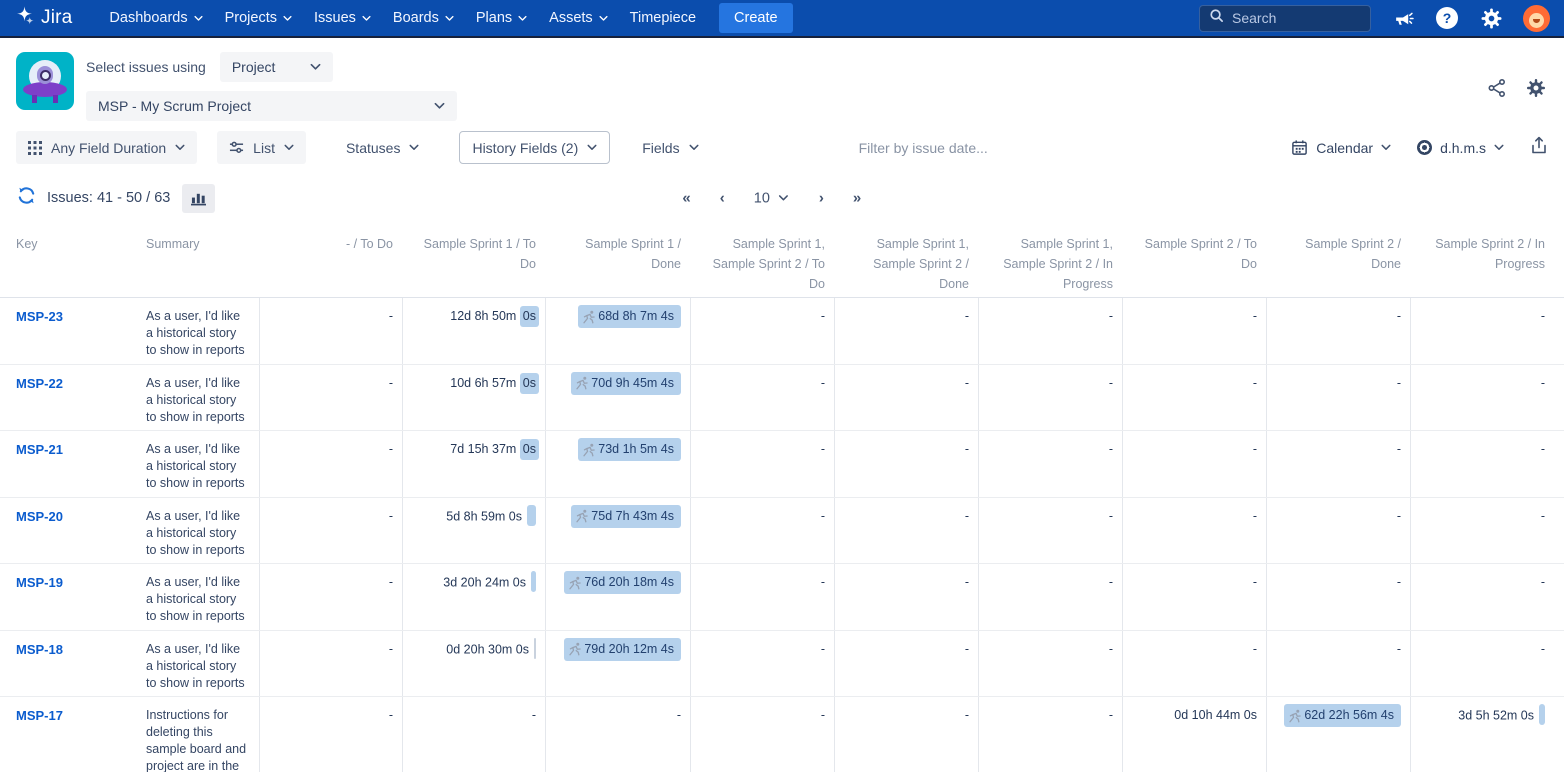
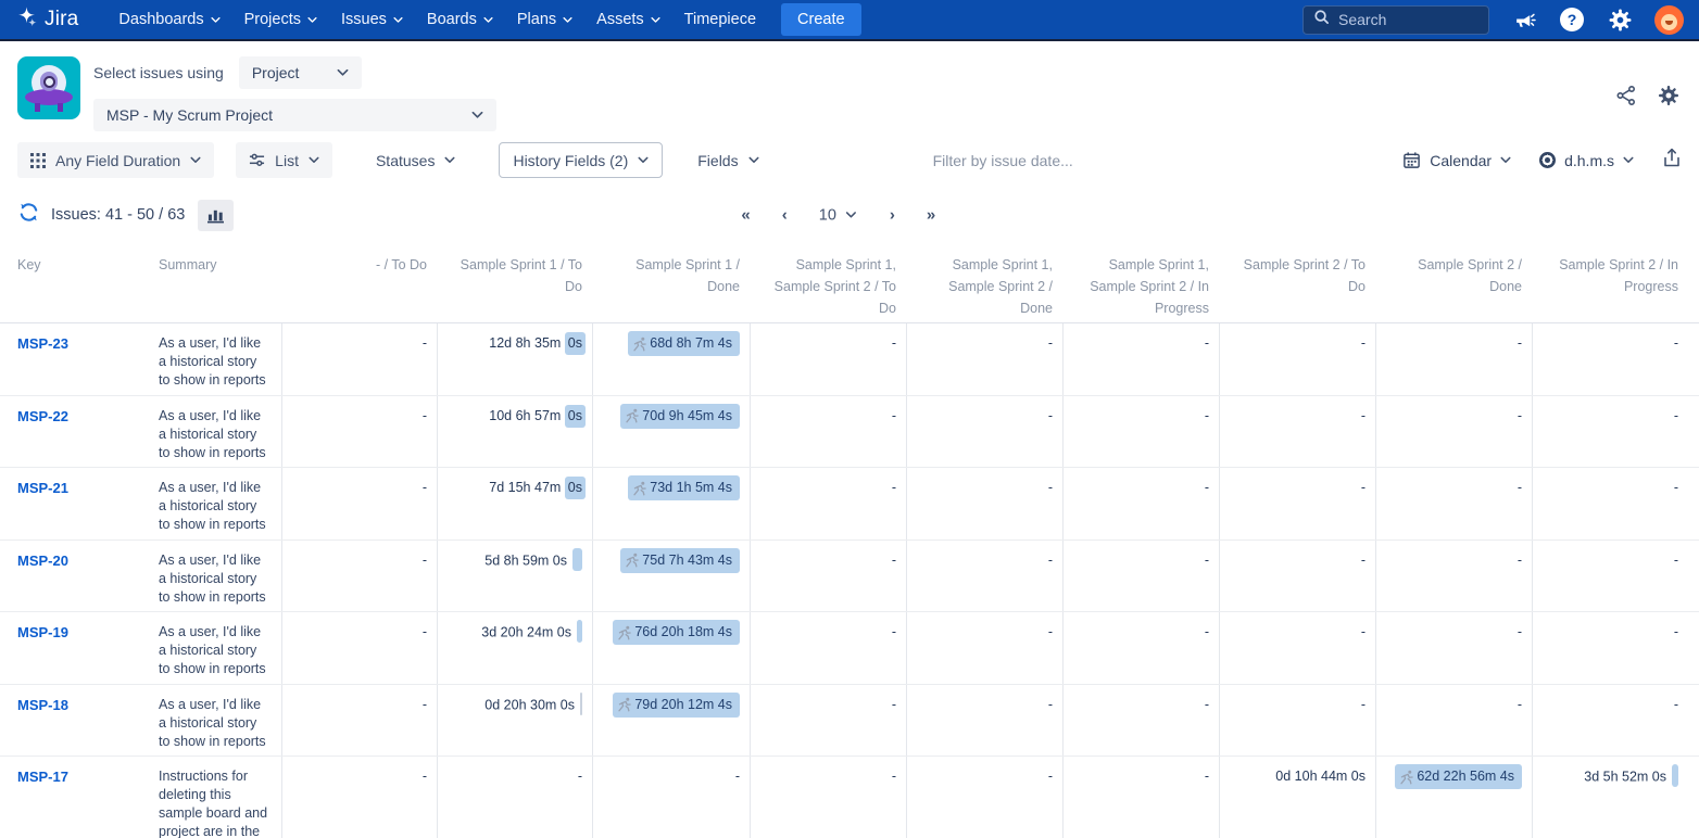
  Jira
  Dashboards
  Projects
  Issues
  Boards
  Plans
  Assets
  Timepiece
  Create
  Search
  ?
  Select issues using
  Project
  MSP - My Scrum Project
  Any Field Duration
  List
  Statuses
  History Fields (2)
  Fields
  Filter by issue date...
  Calendar
  d.h.m.s
  Issues: 41 - 50 / 63
  «
  ‹
  10
  ›
  »
  Key
  Summary
  - / To Do
  Sample Sprint 1 / To Do
  Sample Sprint 1 / Done
  Sample Sprint 1, Sample Sprint 2 / To Do
  Sample Sprint 1, Sample Sprint 2 / Done
  Sample Sprint 1, Sample Sprint 2 / In Progress
  Sample Sprint 2 / To Do
  Sample Sprint 2 / Done
  Sample Sprint 2 / In Progress
  MSP-23
  As a user, I'd like a historical story to show in reports
  -
- 12d 8h 50m 0s
+ 12d 8h 35m 0s
  68d 8h 7m 4s
  -
  -
  -
  -
  -
  -
  MSP-22
  As a user, I'd like a historical story to show in reports
  -
  10d 6h 57m 0s
  70d 9h 45m 4s
  -
  -
  -
  -
  -
  -
  MSP-21
  As a user, I'd like a historical story to show in reports
  -
- 7d 15h 37m 0s
+ 7d 15h 47m 0s
  73d 1h 5m 4s
  -
  -
  -
  -
  -
  -
  MSP-20
  As a user, I'd like a historical story to show in reports
  -
  5d 8h 59m 0s
  75d 7h 43m 4s
  -
  -
  -
  -
  -
  -
  MSP-19
  As a user, I'd like a historical story to show in reports
  -
  3d 20h 24m 0s
  76d 20h 18m 4s
  -
  -
  -
  -
  -
  -
  MSP-18
  As a user, I'd like a historical story to show in reports
  -
  0d 20h 30m 0s
  79d 20h 12m 4s
  -
  -
  -
  -
  -
  -
  MSP-17
  Instructions for deleting this sample board and project are in the
  -
  -
  -
  -
  -
  -
  0d 10h 44m 0s
  62d 22h 56m 4s
  3d 5h 52m 0s
